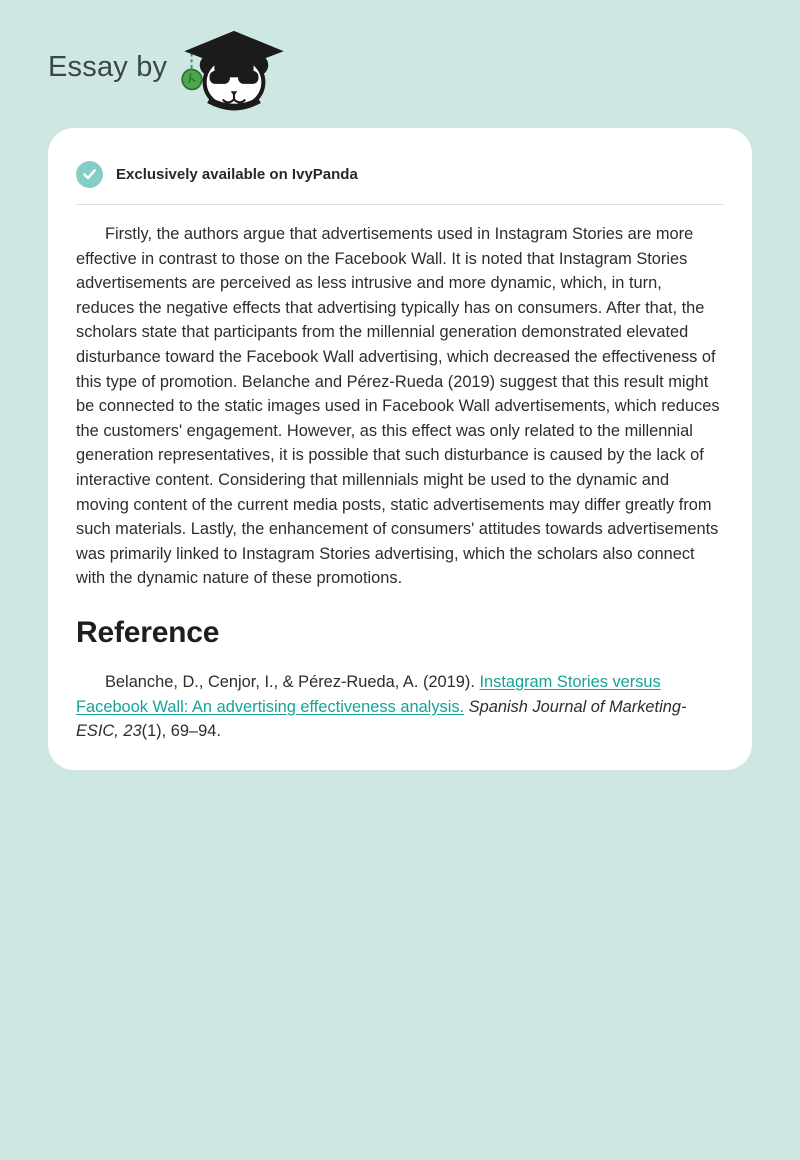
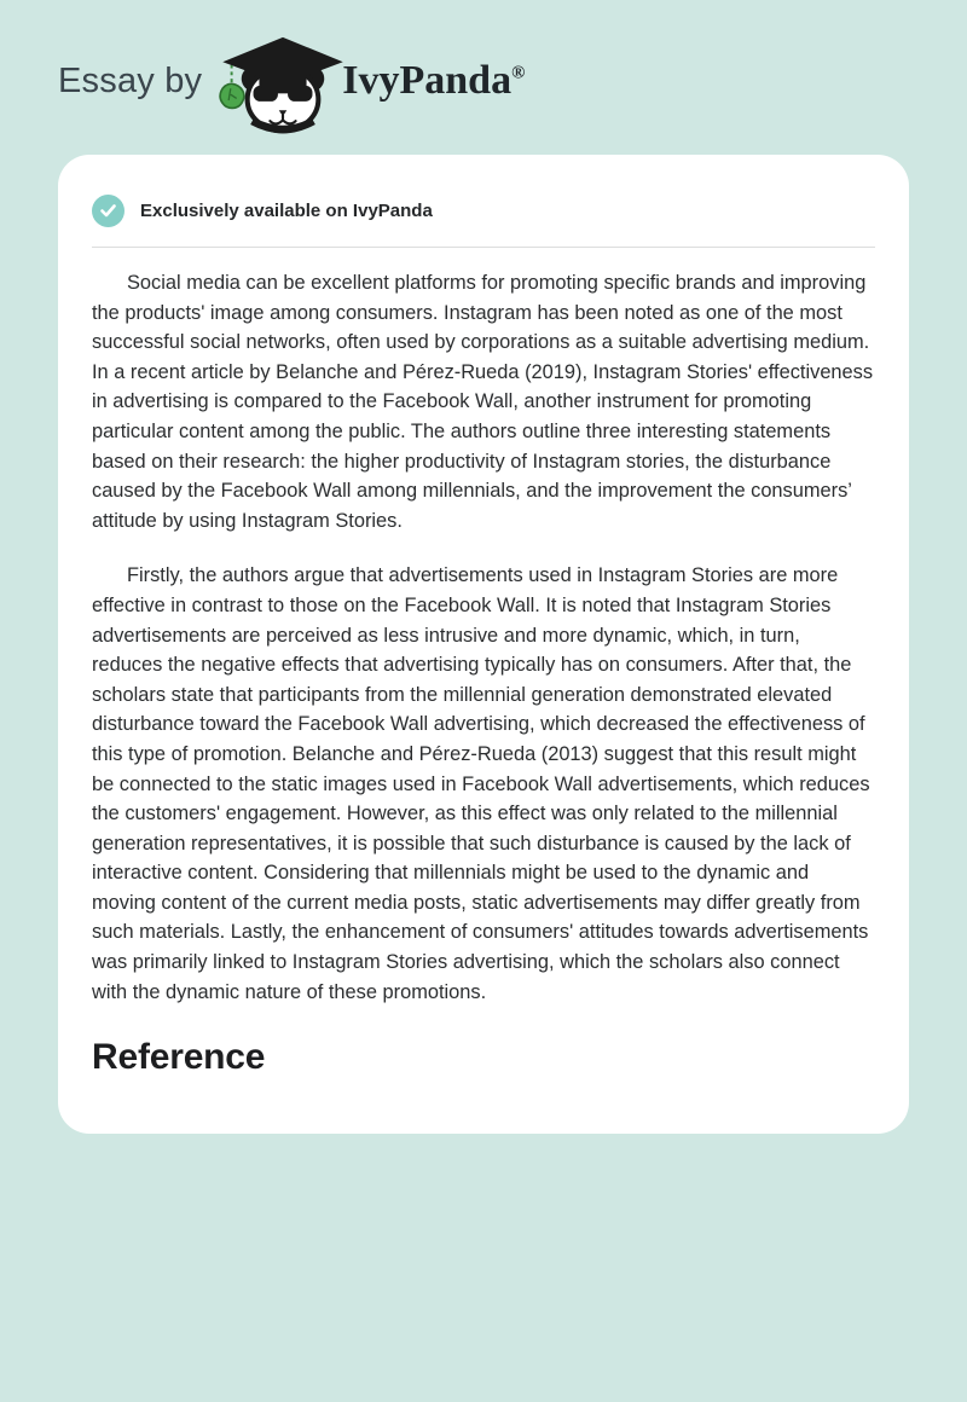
  Essay by
+ IvyPanda®
  Exclusively available on IvyPanda
+ Social media can be excellent platforms for promoting specific brands and improving the products' image among consumers. Instagram has been noted as one of the most successful social networks, often used by corporations as a suitable advertising medium. In a recent article by Belanche and Pérez-Rueda (2019), Instagram Stories' effectiveness in advertising is compared to the Facebook Wall, another instrument for promoting particular content among the public. The authors outline three interesting statements based on their research: the higher productivity of Instagram stories, the disturbance caused by the Facebook Wall among millennials, and the improvement the consumers’ attitude by using Instagram Stories.
- Firstly, the authors argue that advertisements used in Instagram Stories are more effective in contrast to those on the Facebook Wall. It is noted that Instagram Stories advertisements are perceived as less intrusive and more dynamic, which, in turn, reduces the negative effects that advertising typically has on consumers. After that, the scholars state that participants from the millennial generation demonstrated elevated disturbance toward the Facebook Wall advertising, which decreased the effectiveness of this type of promotion. Belanche and Pérez-Rueda (2019) suggest that this result might be connected to the static images used in Facebook Wall advertisements, which reduces the customers' engagement. However, as this effect was only related to the millennial generation representatives, it is possible that such disturbance is caused by the lack of interactive content. Considering that millennials might be used to the dynamic and moving content of the current media posts, static advertisements may differ greatly from such materials. Lastly, the enhancement of consumers' attitudes towards advertisements was primarily linked to Instagram Stories advertising, which the scholars also connect with the dynamic nature of these promotions.
+ Firstly, the authors argue that advertisements used in Instagram Stories are more effective in contrast to those on the Facebook Wall. It is noted that Instagram Stories advertisements are perceived as less intrusive and more dynamic, which, in turn, reduces the negative effects that advertising typically has on consumers. After that, the scholars state that participants from the millennial generation demonstrated elevated disturbance toward the Facebook Wall advertising, which decreased the effectiveness of this type of promotion. Belanche and Pérez-Rueda (2013) suggest that this result might be connected to the static images used in Facebook Wall advertisements, which reduces the customers' engagement. However, as this effect was only related to the millennial generation representatives, it is possible that such disturbance is caused by the lack of interactive content. Considering that millennials might be used to the dynamic and moving content of the current media posts, static advertisements may differ greatly from such materials. Lastly, the enhancement of consumers' attitudes towards advertisements was primarily linked to Instagram Stories advertising, which the scholars also connect with the dynamic nature of these promotions.
  Reference
- Belanche, D., Cenjor, I., & Pérez-Rueda, A. (2019). Instagram Stories versus Facebook Wall: An advertising effectiveness analysis. Spanish Journal of Marketing-ESIC, 23(1), 69–94.
